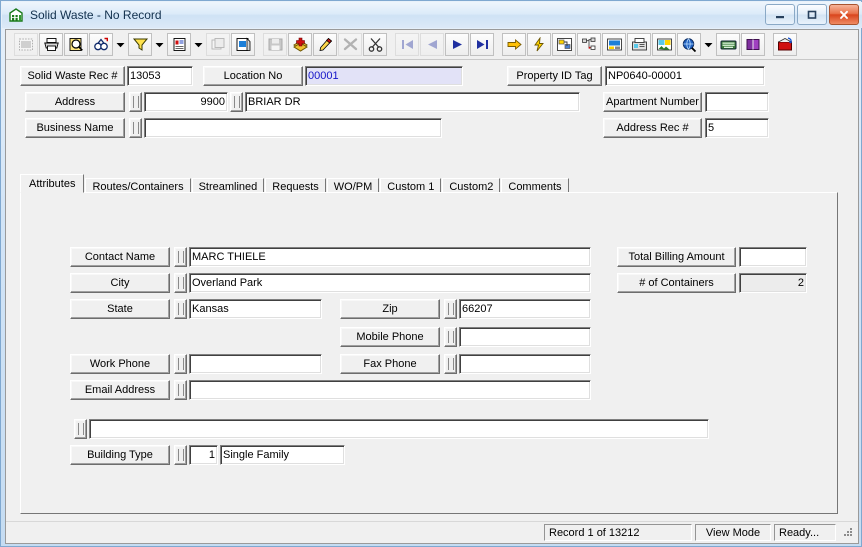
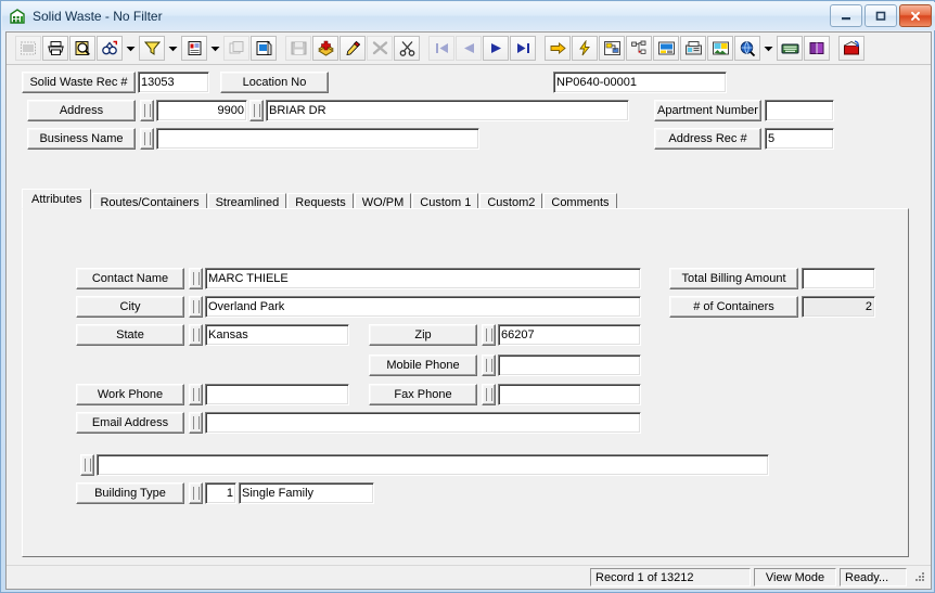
- Solid Waste - No Record
+ Solid Waste - No Filter
  Solid Waste Rec #
  13053
  Location No
- 00001
- Property ID Tag
  NP0640-00001
  Address
  9900
  BRIAR DR
  Apartment Number
  Business Name
  Address Rec #
  5
  Attributes
  Routes/Containers
  Streamlined
  Requests
  WO/PM
  Custom 1
  Custom2
  Comments
  Contact Name
  MARC THIELE
  City
  Overland Park
  State
  Kansas
  Zip
  66207
  Mobile Phone
  Work Phone
  Fax Phone
  Email Address
  Building Type
  1
  Single Family
  Total Billing Amount
  # of Containers
  2
  Record 1 of 13212
  View Mode
  Ready...
